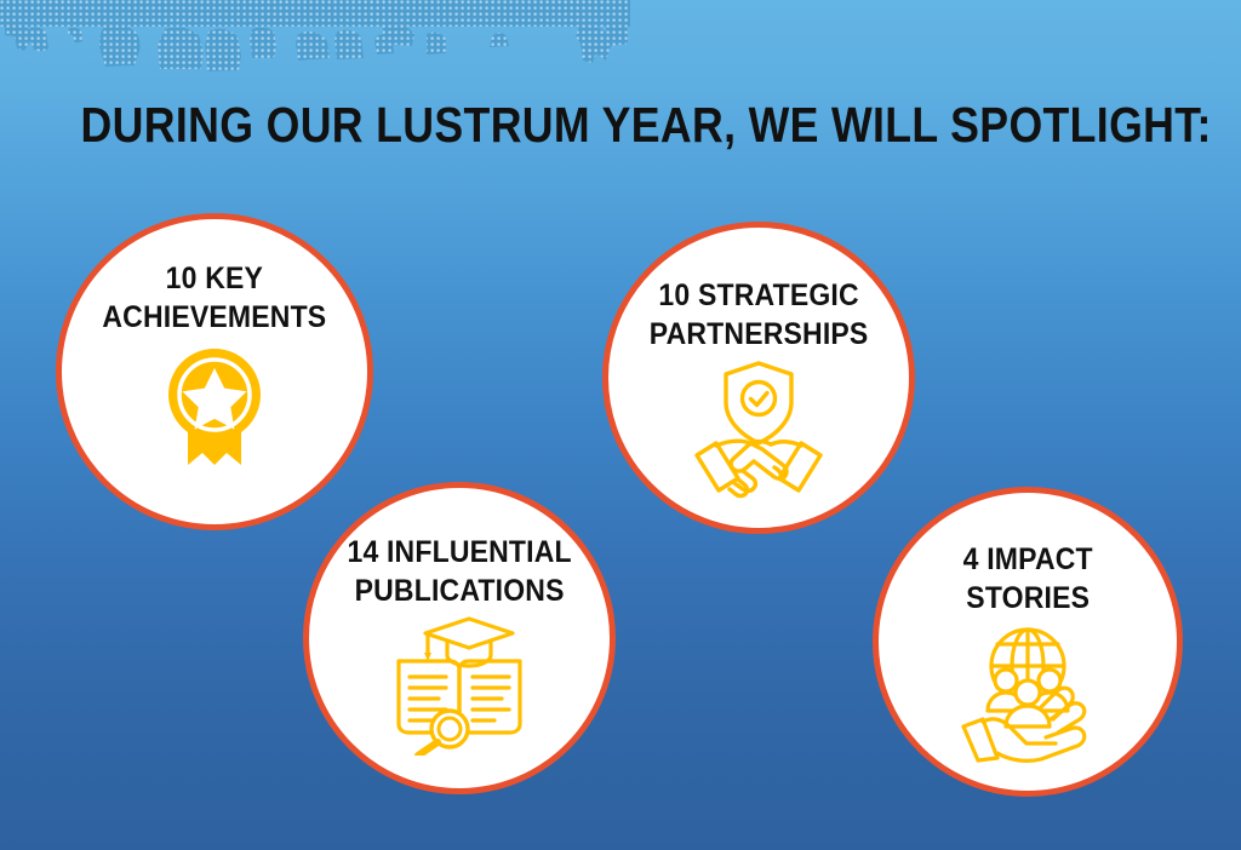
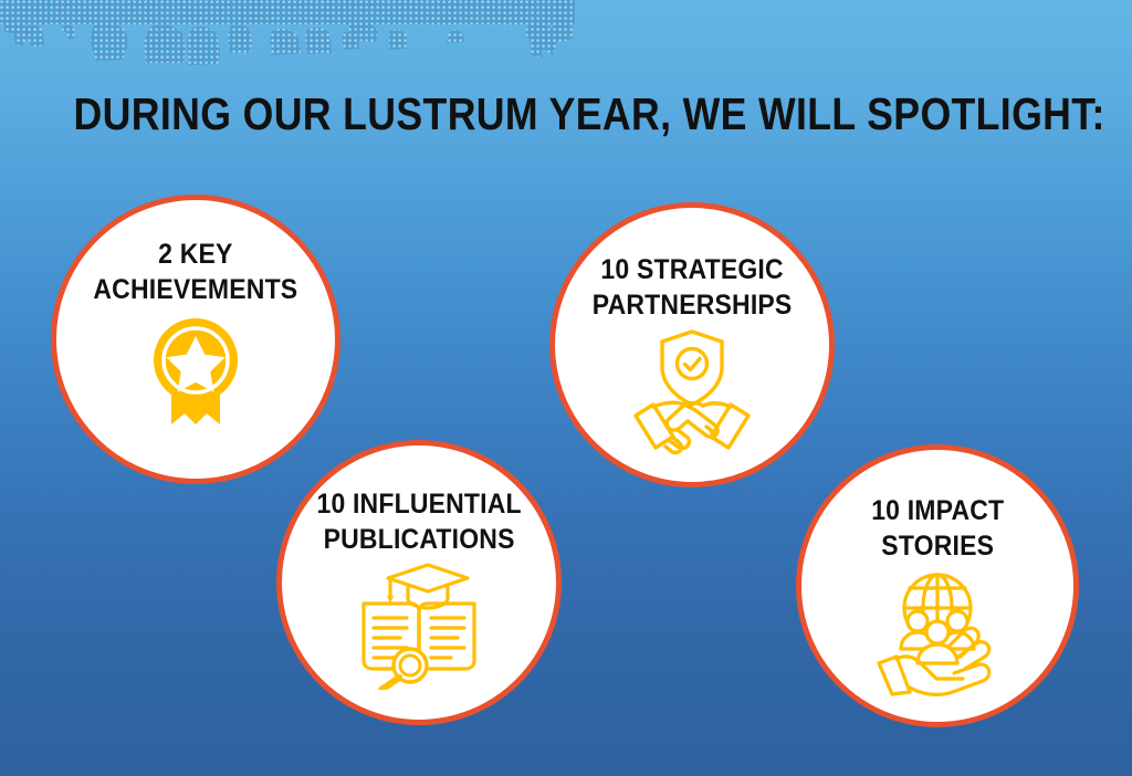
  DURING OUR LUSTRUM YEAR, WE WILL SPOTLIGHT:
- 10 KEY
+ 2 KEY
  ACHIEVEMENTS
  10 STRATEGIC
  PARTNERSHIPS
- 14 INFLUENTIAL
+ 10 INFLUENTIAL
  PUBLICATIONS
- 4 IMPACT
+ 10 IMPACT
  STORIES
